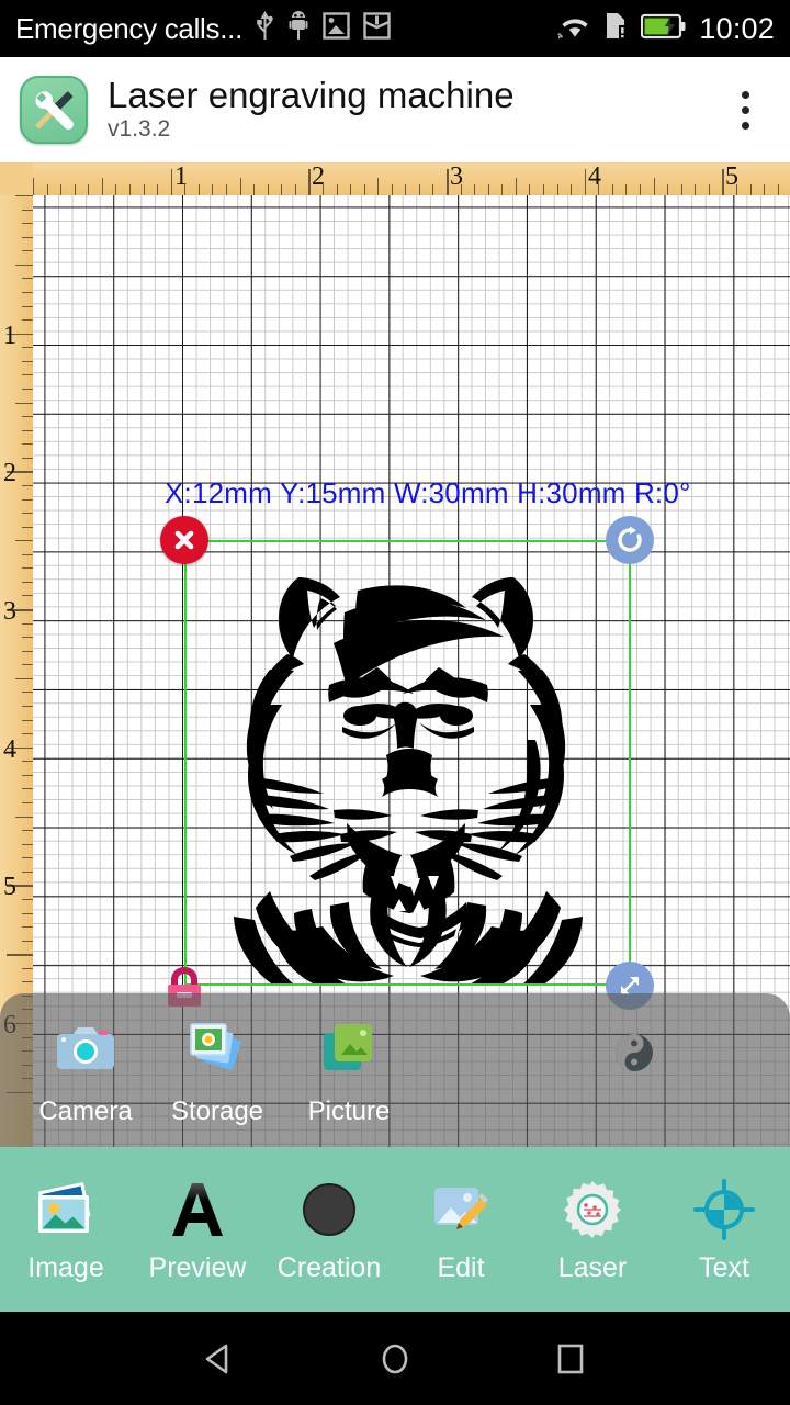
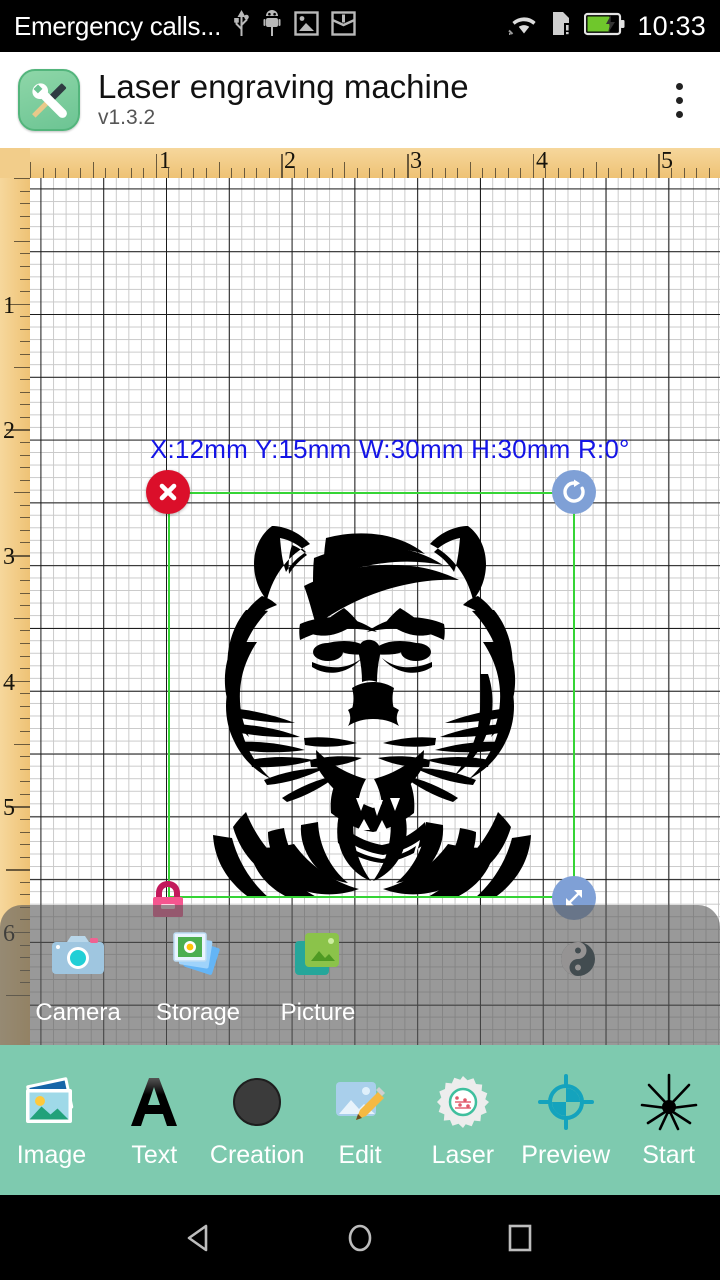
  Emergency calls...
- 10:02
+ 10:33
  Laser engraving machine
  v1.3.2
  X:12mm Y:15mm W:30mm H:30mm R:0°
  1
  2
  3
  4
  5
  1
  2
  3
  4
  5
  6
  Camera
  Storage
  Picture
  Image
- Preview
+ Text
  Creation
  Edit
  Laser
- Text
+ Preview
+ Start
